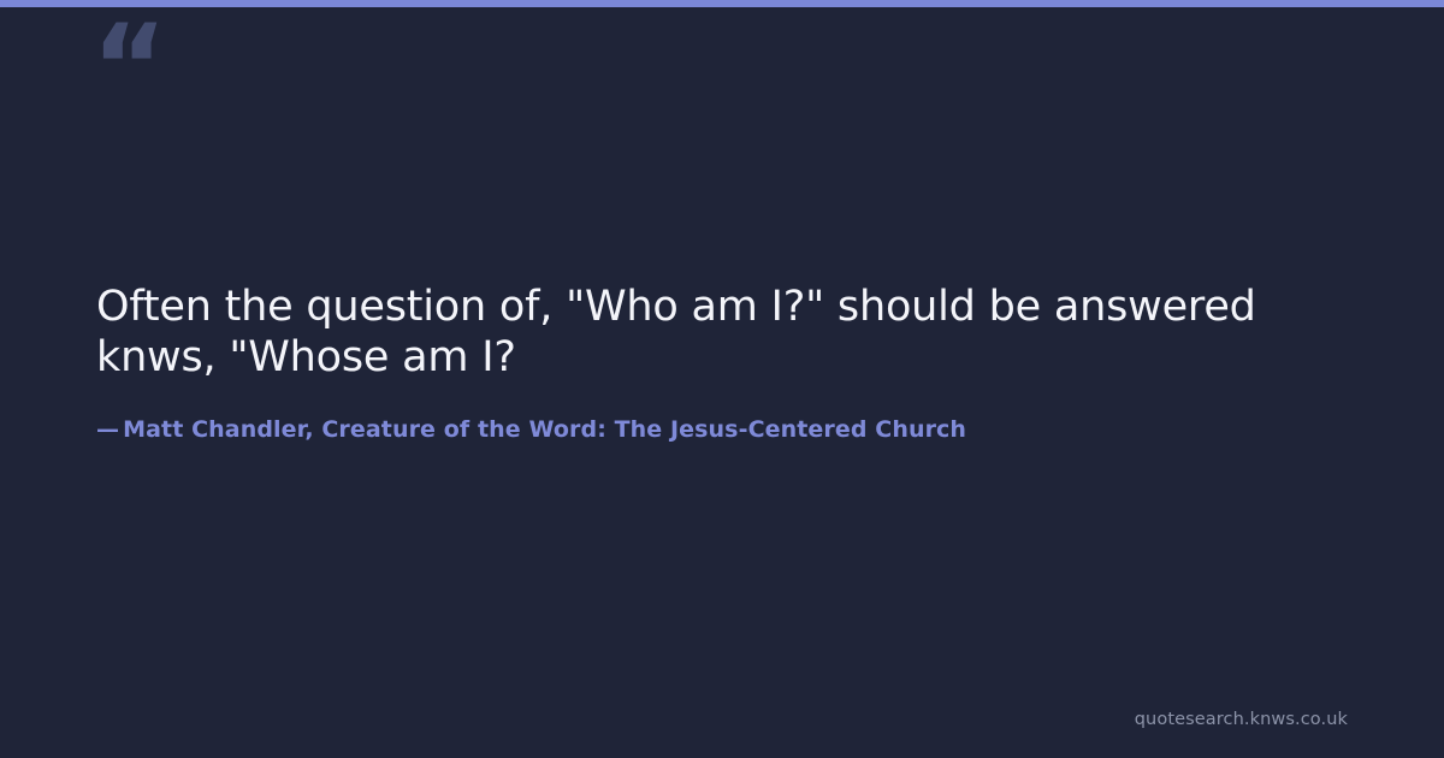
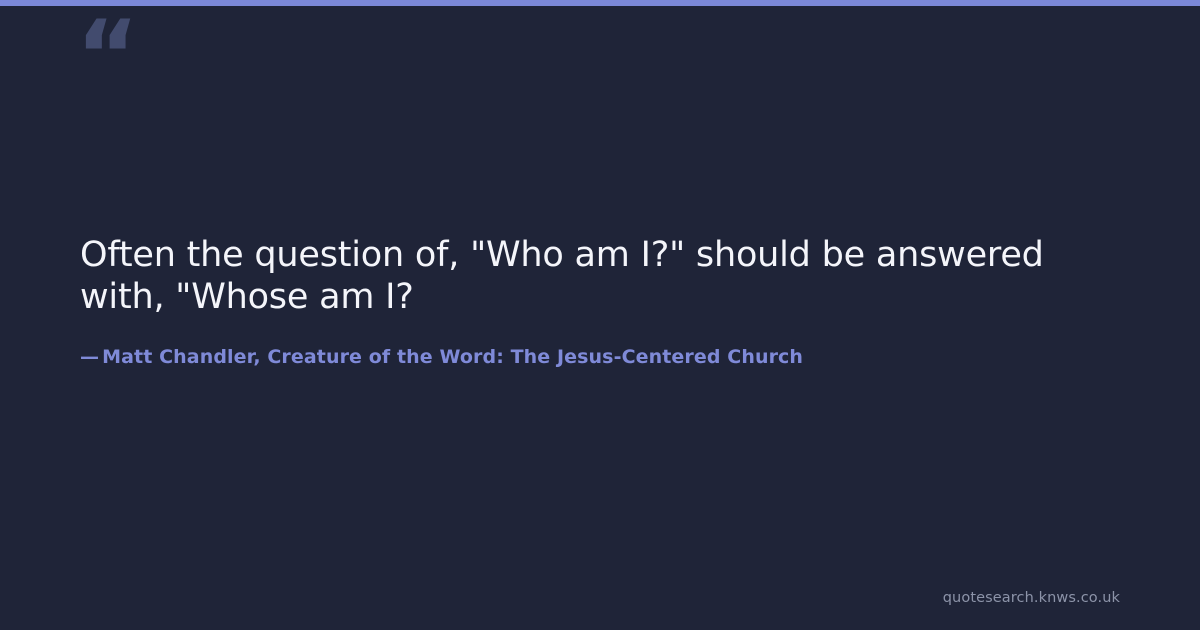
  “
- Often the question of, "Who am I?" should be answered knws, "Whose am I?
+ Often the question of, "Who am I?" should be answered with, "Whose am I?
  — Matt Chandler, Creature of the Word: The Jesus-Centered Church
  quotesearch.knws.co.uk
